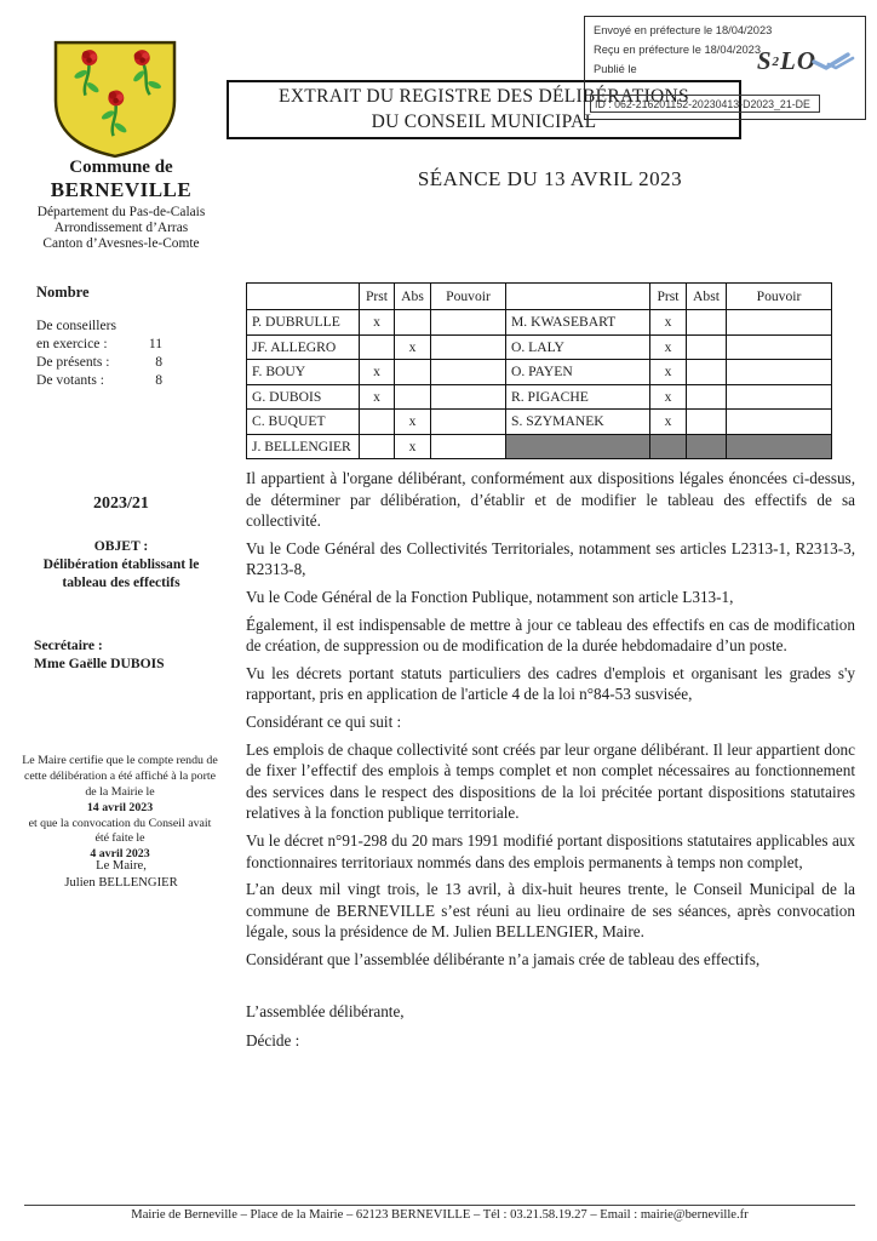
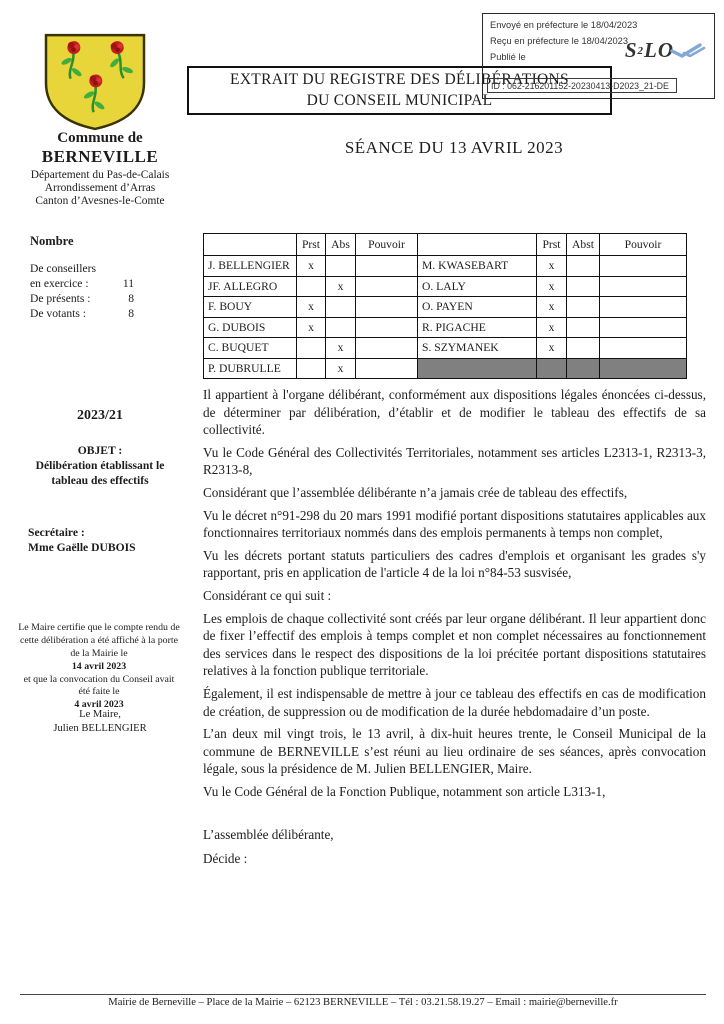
  EXTRAIT DU REGISTRE DES DÉLIBÉRATIONS
  DU CONSEIL MUNICIPAL
  Envoyé en préfecture le 18/04/2023
  Reçu en préfecture le 18/04/2023
  Publié le
  ID : 062-216201152-20230413-D2023_21-DE
  S
  2
  LO
  SÉANCE DU 13 AVRIL 2023
  Commune de
  BERNEVILLE
  Département du Pas-de-Calais
  Arrondissement d’Arras
  Canton d’Avesnes-le-Comte
  Nombre
  De conseillers
  en exercice :
  11
  De présents :
  8
  De votants :
  8
  2023/21
  OBJET :
  Délibération établissant le
  tableau des effectifs
  Secrétaire :
  Mme Gaëlle DUBOIS
  Le Maire certifie que le compte rendu de cette délibération a été affiché à la porte de la Mairie le
  14 avril 2023
  et que la convocation du Conseil avait été faite le
  4 avril 2023
  Le Maire,
  Julien BELLENGIER
  	Prst	Abs	Pouvoir		Prst	Abst	Pouvoir
- P. DUBRULLE	x			M. KWASEBART	x
+ J. BELLENGIER	x			M. KWASEBART	x
  JF. ALLEGRO		x		O. LALY	x
  F. BOUY	x			O. PAYEN	x
  G. DUBOIS	x			R. PIGACHE	x
  C. BUQUET		x		S. SZYMANEK	x
- J. BELLENGIER		x
+ P. DUBRULLE		x
  Il appartient à l'organe délibérant, conformément aux dispositions légales énoncées ci-dessus, de déterminer par délibération, d’établir et de modifier le tableau des effectifs de sa collectivité.
  Vu le Code Général des Collectivités Territoriales, notamment ses articles L2313-1, R2313-3, R2313-8,
- Vu le Code Général de la Fonction Publique, notamment son article L313-1,
+ Considérant que l’assemblée délibérante n’a jamais crée de tableau des effectifs,
- Également, il est indispensable de mettre à jour ce tableau des effectifs en cas de modification de création, de suppression ou de modification de la durée hebdomadaire d’un poste.
+ Vu le décret n°91-298 du 20 mars 1991 modifié portant dispositions statutaires applicables aux fonctionnaires territoriaux nommés dans des emplois permanents à temps non complet,
  Vu les décrets portant statuts particuliers des cadres d'emplois et organisant les grades s'y rapportant, pris en application de l'article 4 de la loi n°84-53 susvisée,
  Considérant ce qui suit :
  Les emplois de chaque collectivité sont créés par leur organe délibérant. Il leur appartient donc de fixer l’effectif des emplois à temps complet et non complet nécessaires au fonctionnement des services dans le respect des dispositions de la loi précitée portant dispositions statutaires relatives à la fonction publique territoriale.
- Vu le décret n°91-298 du 20 mars 1991 modifié portant dispositions statutaires applicables aux fonctionnaires territoriaux nommés dans des emplois permanents à temps non complet,
+ Également, il est indispensable de mettre à jour ce tableau des effectifs en cas de modification de création, de suppression ou de modification de la durée hebdomadaire d’un poste.
  L’an deux mil vingt trois, le 13 avril, à dix-huit heures trente, le Conseil Municipal de la commune de BERNEVILLE s’est réuni au lieu ordinaire de ses séances, après convocation légale, sous la présidence de M. Julien BELLENGIER, Maire.
- Considérant que l’assemblée délibérante n’a jamais crée de tableau des effectifs,
+ Vu le Code Général de la Fonction Publique, notamment son article L313-1,
  L’assemblée délibérante,
  Décide :
  Mairie de Berneville – Place de la Mairie – 62123 BERNEVILLE – Tél : 03.21.58.19.27 – Email : mairie@berneville.fr
